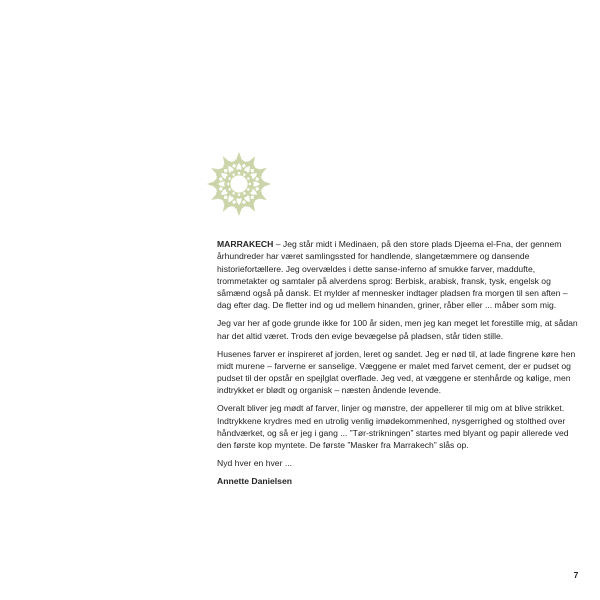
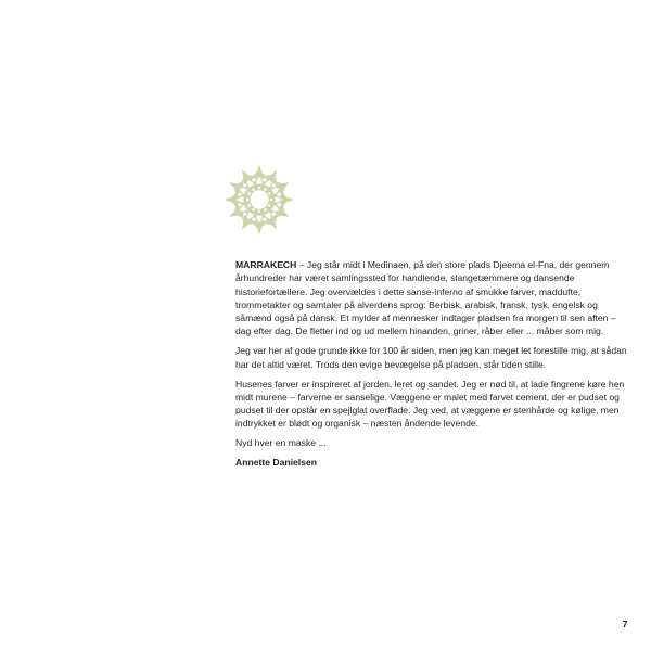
  MARRAKECH – Jeg står midt i Medinaen, på den store plads Djeema el-Fna, der gennem århundreder har været samlingssted for handlende, slangetæmmere og dansende historiefortællere. Jeg overvældes i dette sanse-inferno af smukke farver, maddufte, trommetakter og samtaler på alverdens sprog: Berbisk, arabisk, fransk, tysk, engelsk og såmænd også på dansk. Et mylder af mennesker indtager pladsen fra morgen til sen aften – dag efter dag. De fletter ind og ud mellem hinanden, griner, råber eller ... måber som mig.
  Jeg var her af gode grunde ikke for 100 år siden, men jeg kan meget let forestille mig, at sådan har det altid været. Trods den evige bevægelse på pladsen, står tiden stille.
  Husenes farver er inspireret af jorden, leret og sandet. Jeg er nød til, at lade fingrene køre hen midt murene – farverne er sanselige. Væggene er malet med farvet cement, der er pudset og pudset til der opstår en spejlglat overflade. Jeg ved, at væggene er stenhårde og kølige, men indtrykket er blødt og organisk – næsten åndende levende.
- Overalt bliver jeg mødt af farver, linjer og mønstre, der appellerer til mig om at blive strikket. Indtrykkene krydres med en utrolig venlig imødekommenhed, nysgerrighed og stolthed over håndværket, og så er jeg i gang ... ”Tør-strikningen” startes med blyant og papir allerede ved den første kop myntete. De første ”Masker fra Marrakech” slås op.
- Nyd hver en hver ...
+ Nyd hver en maske ...
  Annette Danielsen
  7
